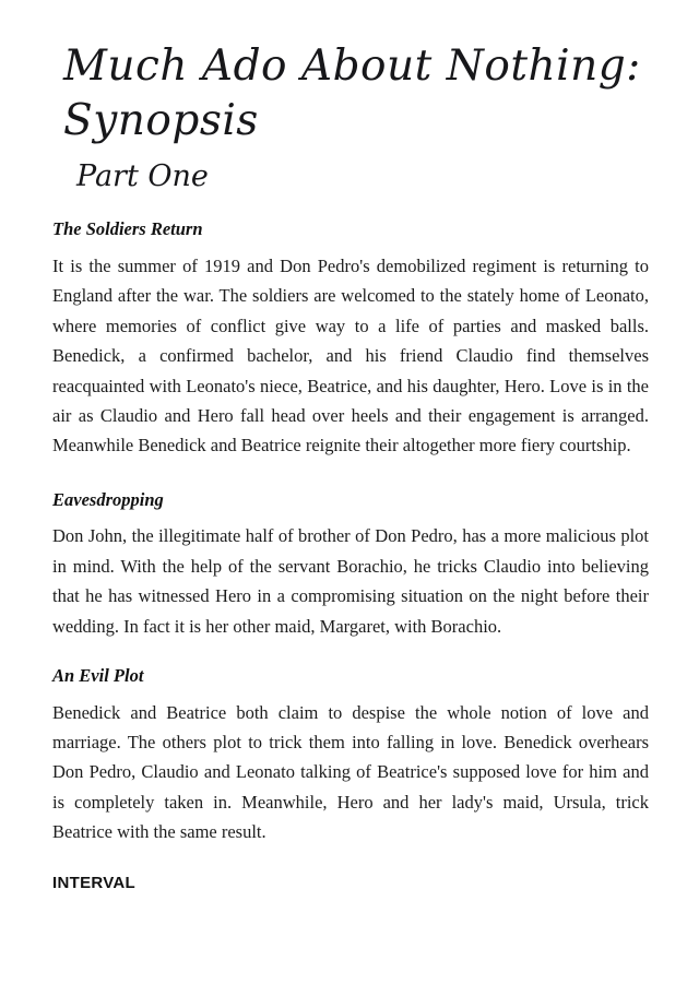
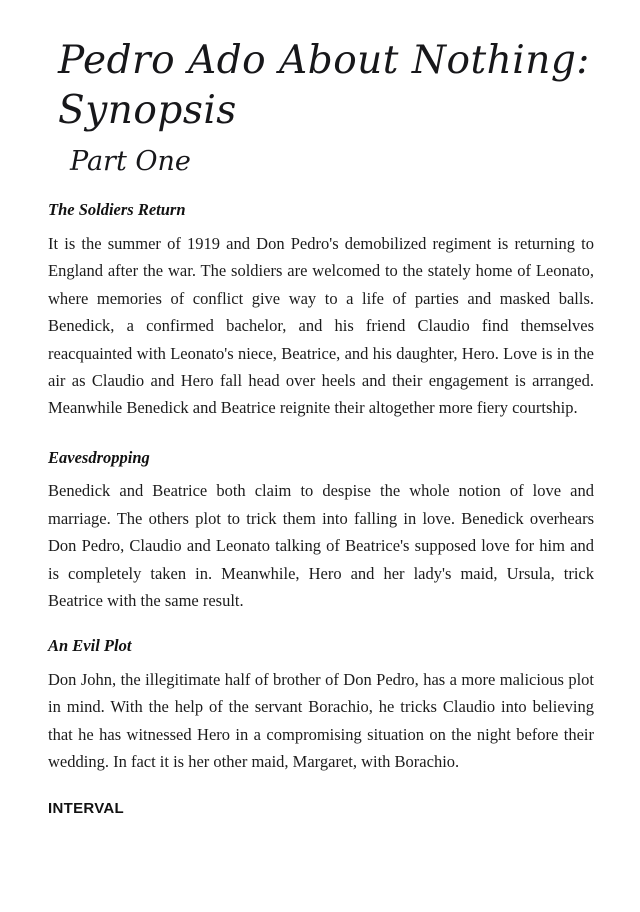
- Much Ado About Nothing: Synopsis
+ Pedro Ado About Nothing: Synopsis
  Part One
  The Soldiers Return
  It is the summer of 1919 and Don Pedro's demobilized regiment is returning to England after the war. The soldiers are welcomed to the stately home of Leonato, where memories of conflict give way to a life of parties and masked balls. Benedick, a confirmed bachelor, and his friend Claudio find themselves reacquainted with Leonato's niece, Beatrice, and his daughter, Hero. Love is in the air as Claudio and Hero fall head over heels and their engagement is arranged. Meanwhile Benedick and Beatrice reignite their altogether more fiery courtship.
  Eavesdropping
- Don John, the illegitimate half of brother of Don Pedro, has a more malicious plot in mind. With the help of the servant Borachio, he tricks Claudio into believing that he has witnessed Hero in a compromising situation on the night before their wedding. In fact it is her other maid, Margaret, with Borachio.
+ Benedick and Beatrice both claim to despise the whole notion of love and marriage. The others plot to trick them into falling in love. Benedick overhears Don Pedro, Claudio and Leonato talking of Beatrice's supposed love for him and is completely taken in. Meanwhile, Hero and her lady's maid, Ursula, trick Beatrice with the same result.
  An Evil Plot
- Benedick and Beatrice both claim to despise the whole notion of love and marriage. The others plot to trick them into falling in love. Benedick overhears Don Pedro, Claudio and Leonato talking of Beatrice's supposed love for him and is completely taken in. Meanwhile, Hero and her lady's maid, Ursula, trick Beatrice with the same result.
+ Don John, the illegitimate half of brother of Don Pedro, has a more malicious plot in mind. With the help of the servant Borachio, he tricks Claudio into believing that he has witnessed Hero in a compromising situation on the night before their wedding. In fact it is her other maid, Margaret, with Borachio.
  INTERVAL
